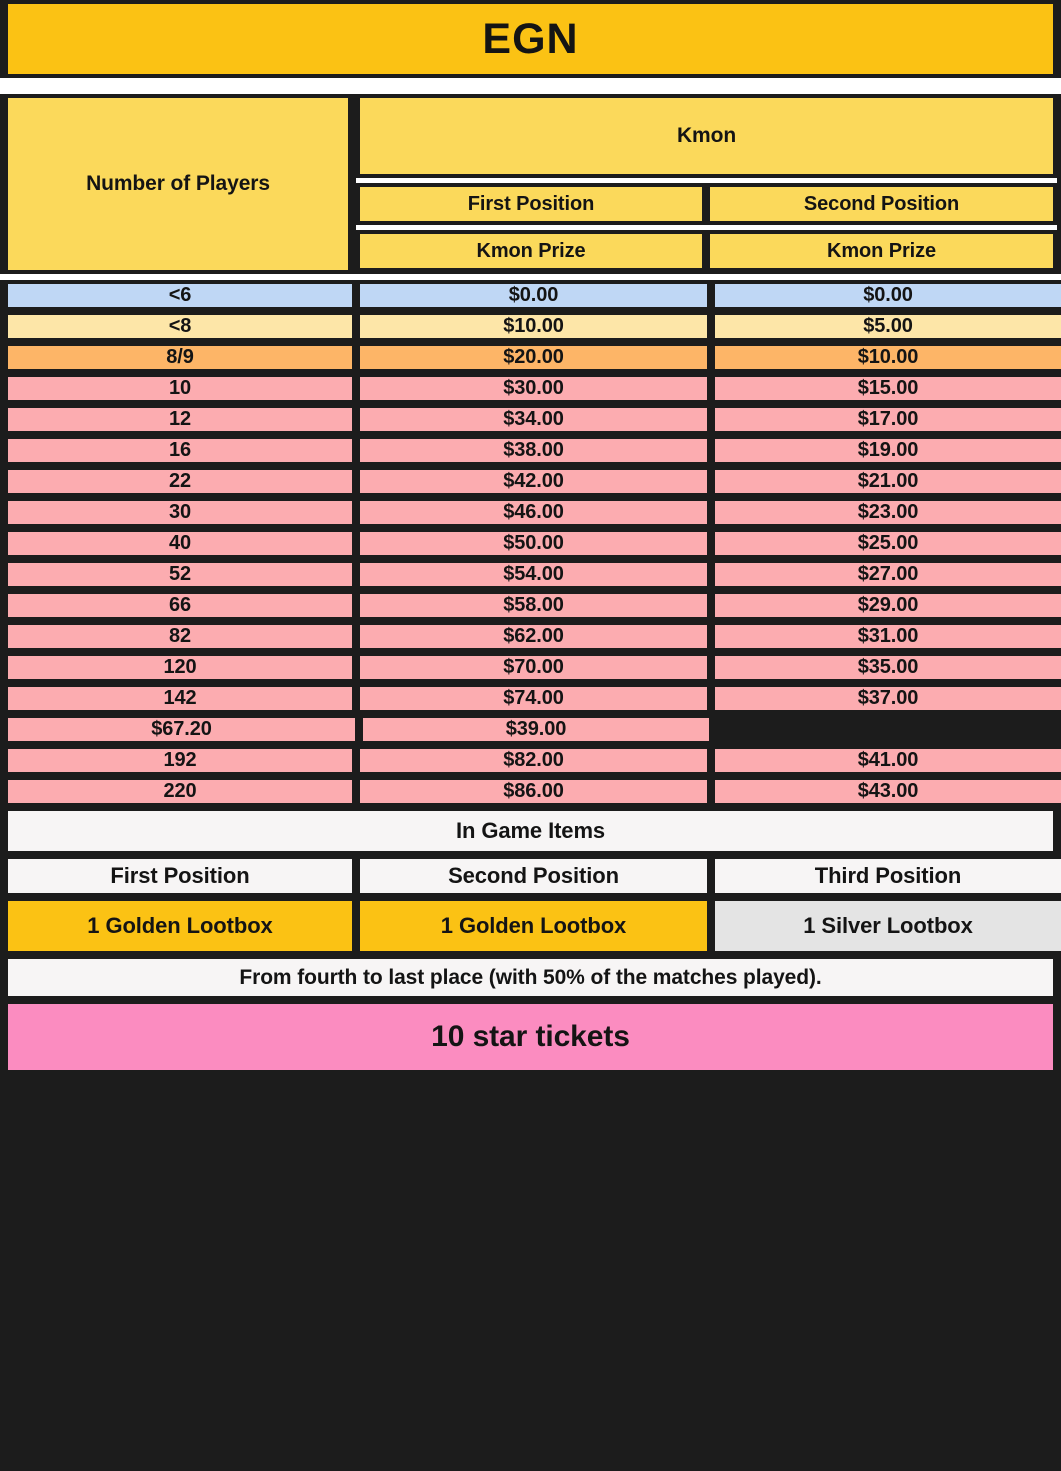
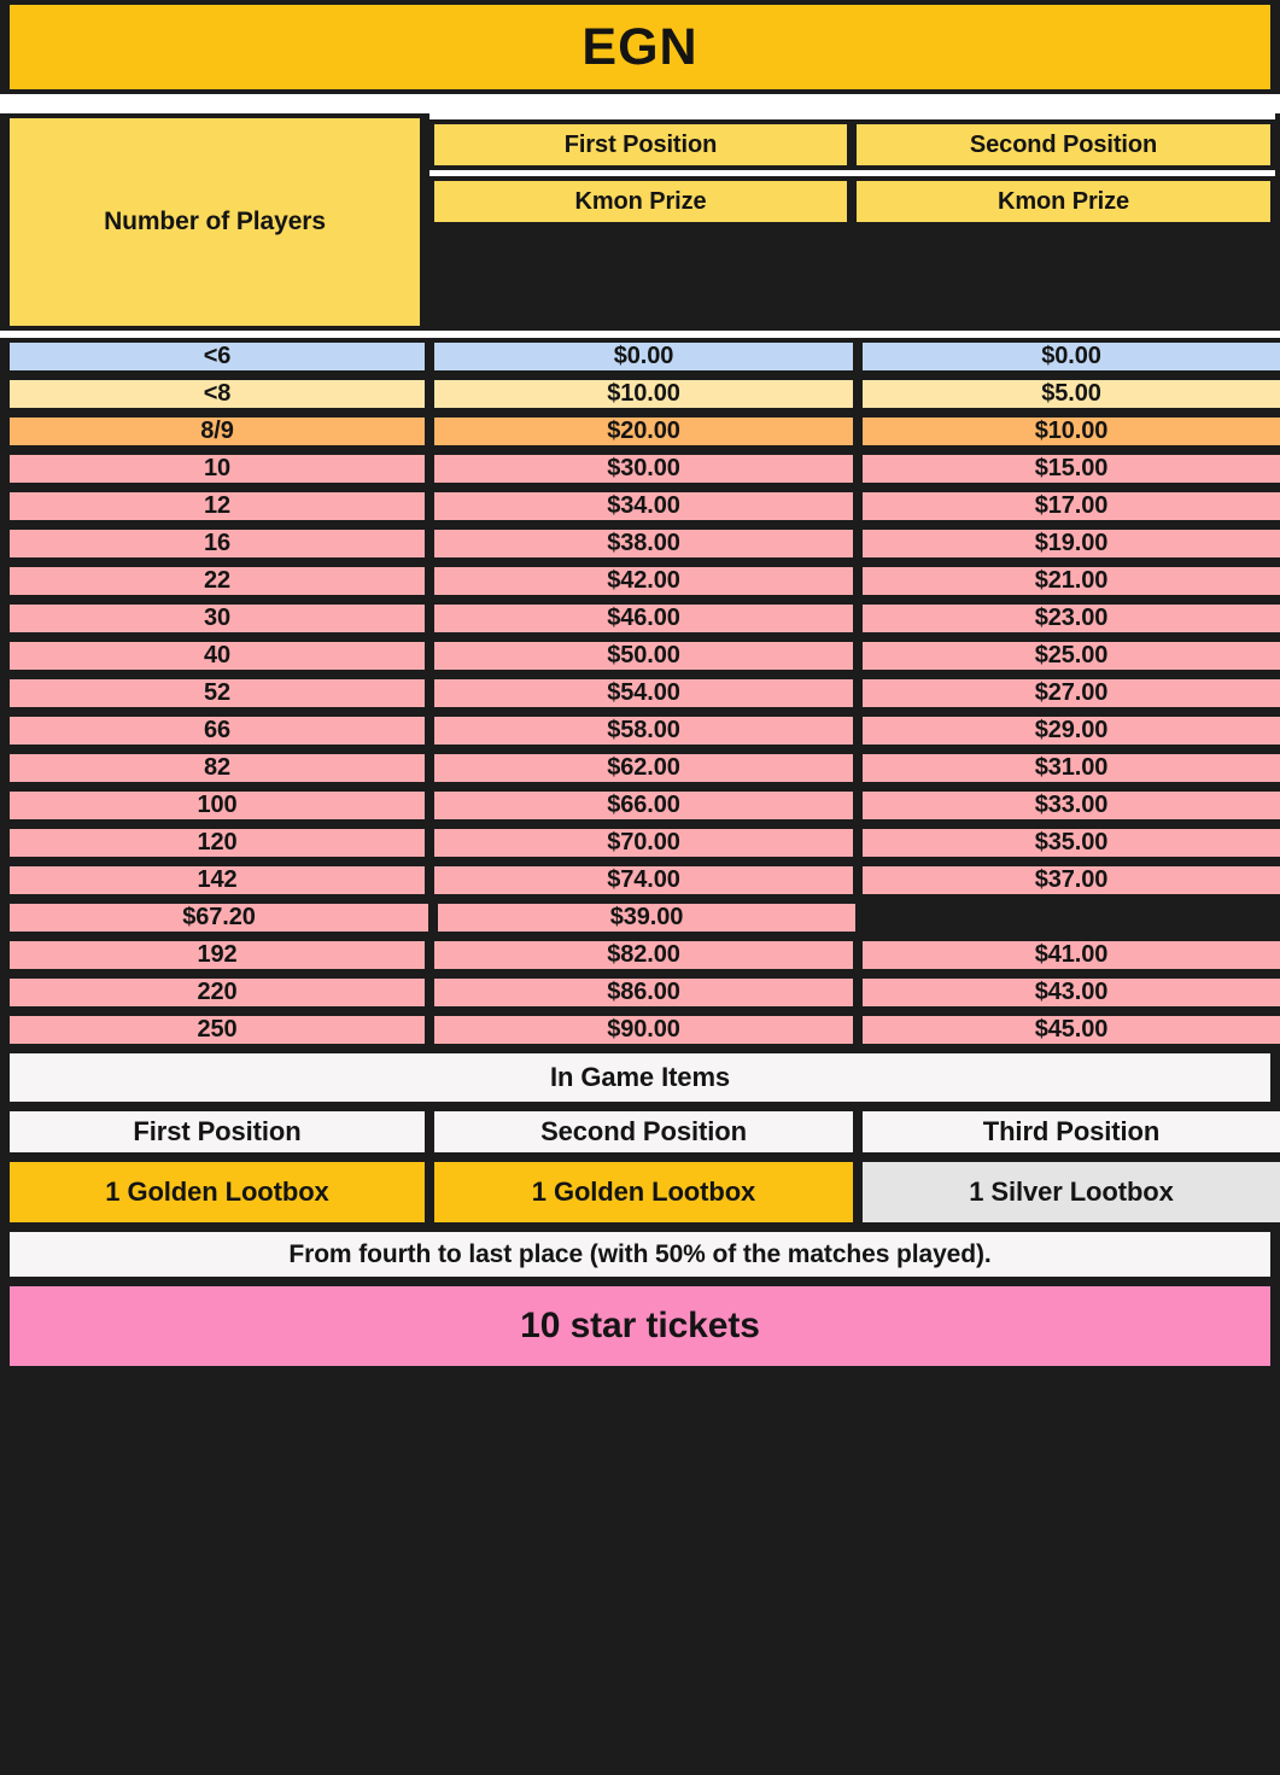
  EGN
  Number of Players
- Kmon
  First Position
  Second Position
  Kmon Prize
  Kmon Prize
  <6
  $0.00
  $0.00
  <8
  $10.00
  $5.00
  8/9
  $20.00
  $10.00
  10
  $30.00
  $15.00
  12
  $34.00
  $17.00
  16
  $38.00
  $19.00
  22
  $42.00
  $21.00
  30
  $46.00
  $23.00
  40
  $50.00
  $25.00
  52
  $54.00
  $27.00
  66
  $58.00
  $29.00
  82
  $62.00
  $31.00
+ 100
+ $66.00
+ $33.00
  120
  $70.00
  $35.00
  142
  $74.00
  $37.00
  $67.20
  $39.00
  192
  $82.00
  $41.00
  220
  $86.00
  $43.00
+ 250
+ $90.00
+ $45.00
  In Game Items
  First Position
  Second Position
  Third Position
  1 Golden Lootbox
  1 Golden Lootbox
  1 Silver Lootbox
  From fourth to last place (with 50% of the matches played).
  10 star tickets
